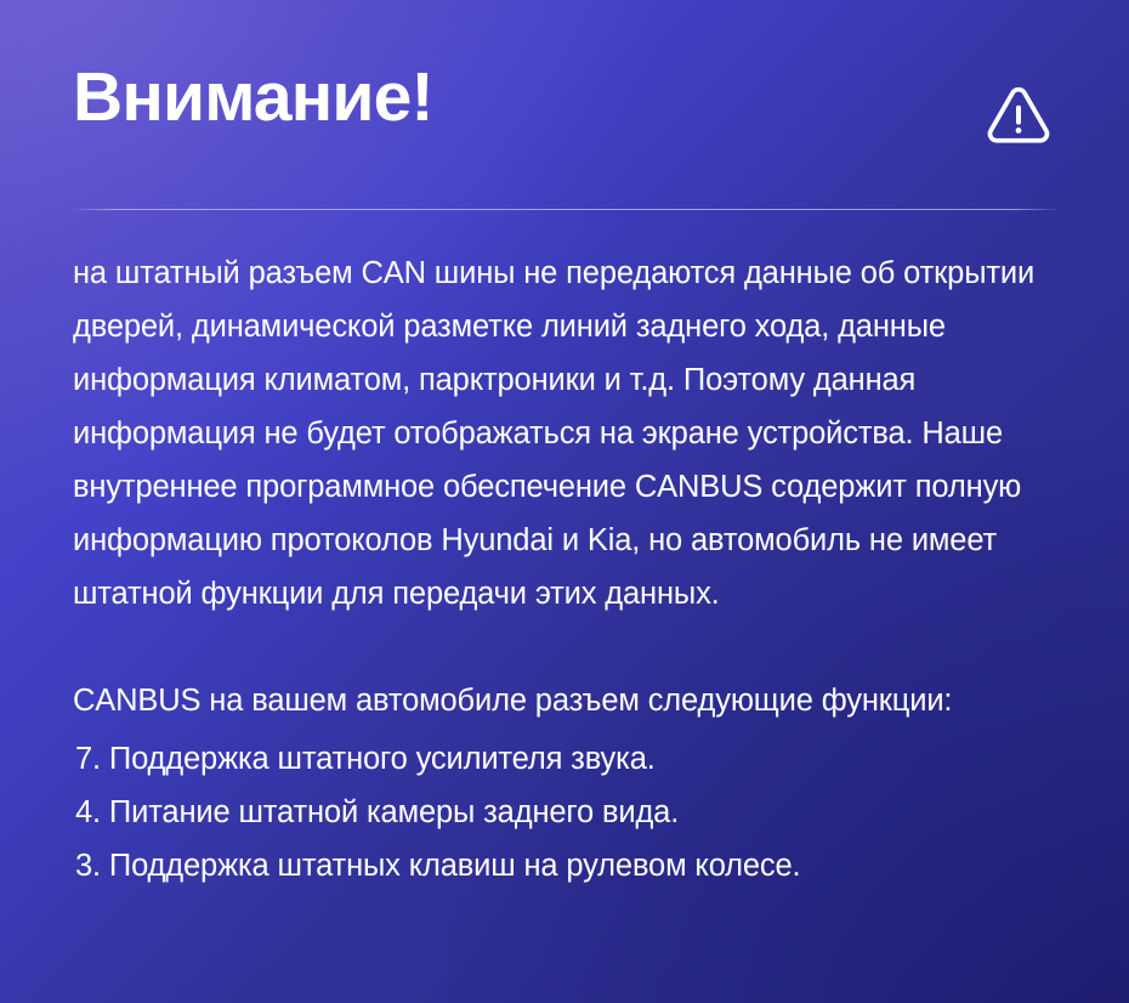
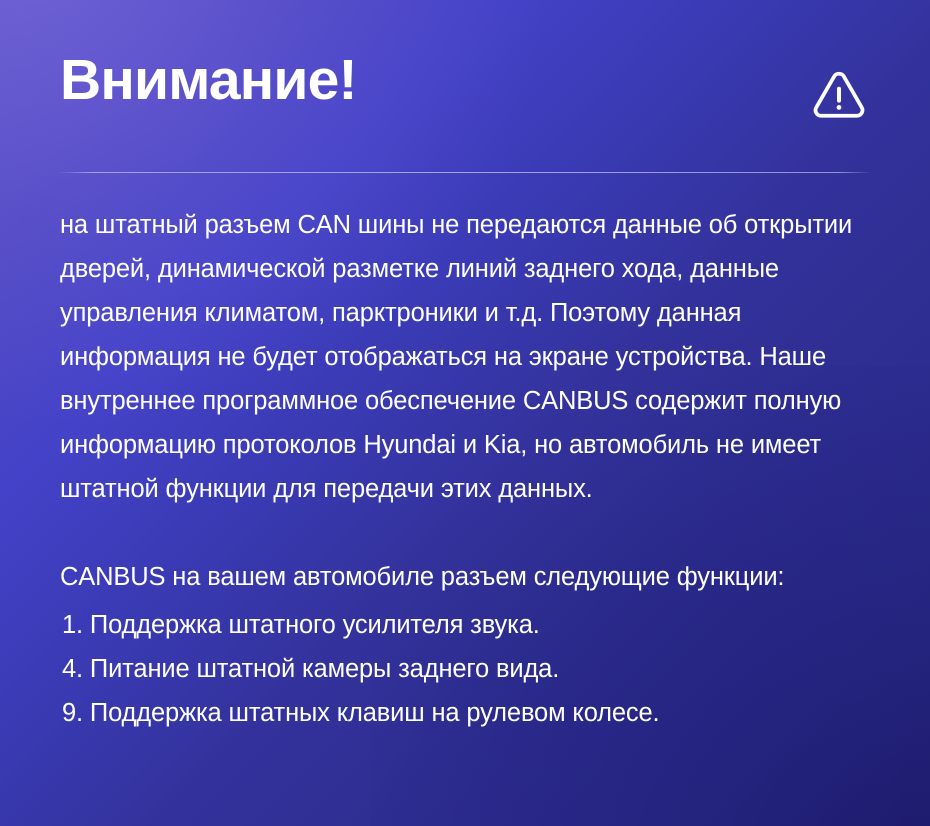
  Внимание!
- на штатный разъем CAN шины не передаются данные об открытии дверей, динамической разметке линий заднего хода, данные информация климатом, парктроники и т.д. Поэтому данная информация не будет отображаться на экране устройства. Наше внутреннее программное обеспечение CANBUS содержит полную информацию протоколов Hyundai и Kia, но автомобиль не имеет штатной функции для передачи этих данных.
+ на штатный разъем CAN шины не передаются данные об открытии дверей, динамической разметке линий заднего хода, данные управления климатом, парктроники и т.д. Поэтому данная информация не будет отображаться на экране устройства. Наше внутреннее программное обеспечение CANBUS содержит полную информацию протоколов Hyundai и Kia, но автомобиль не имеет штатной функции для передачи этих данных.
  CANBUS на вашем автомобиле разъем следующие функции:
- 7. Поддержка штатного усилителя звука.
+ 1. Поддержка штатного усилителя звука.
  4. Питание штатной камеры заднего вида.
- 3. Поддержка штатных клавиш на рулевом колесе.
+ 9. Поддержка штатных клавиш на рулевом колесе.
